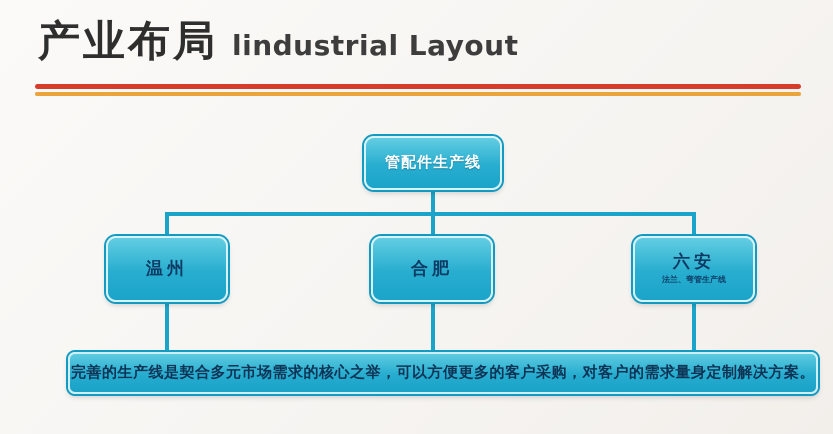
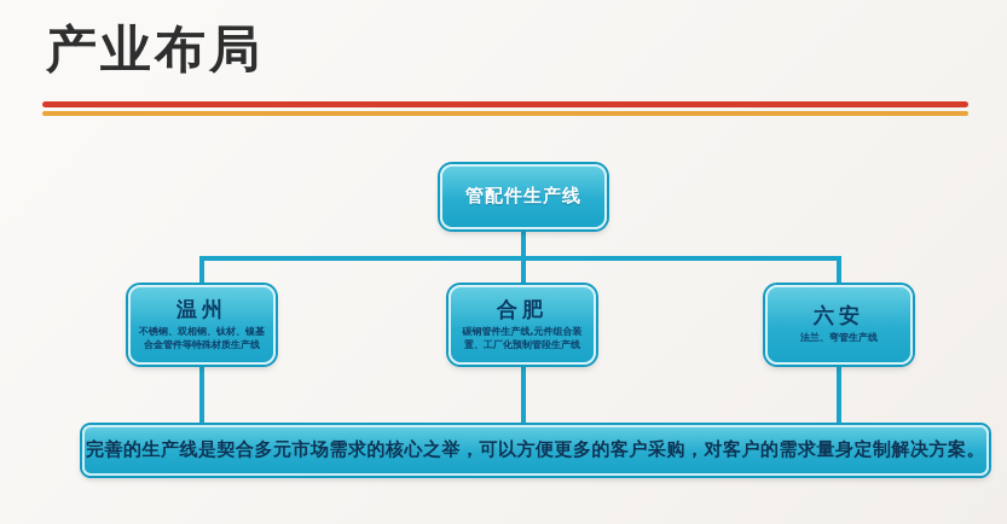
  产业布局
- lindustrial Layout
  管配件生产线
  温州
+ 不锈钢、双相钢、钛材、镍基合金管件等特殊材质生产线
  合肥
+ 碳钢管件生产线,元件组合装置、工厂化预制管段生产线
  六安
  法兰、弯管生产线
  完善的生产线是契合多元市场需求的核心之举，可以方便更多的客户采购，对客户的需求量身定制解决方案。
